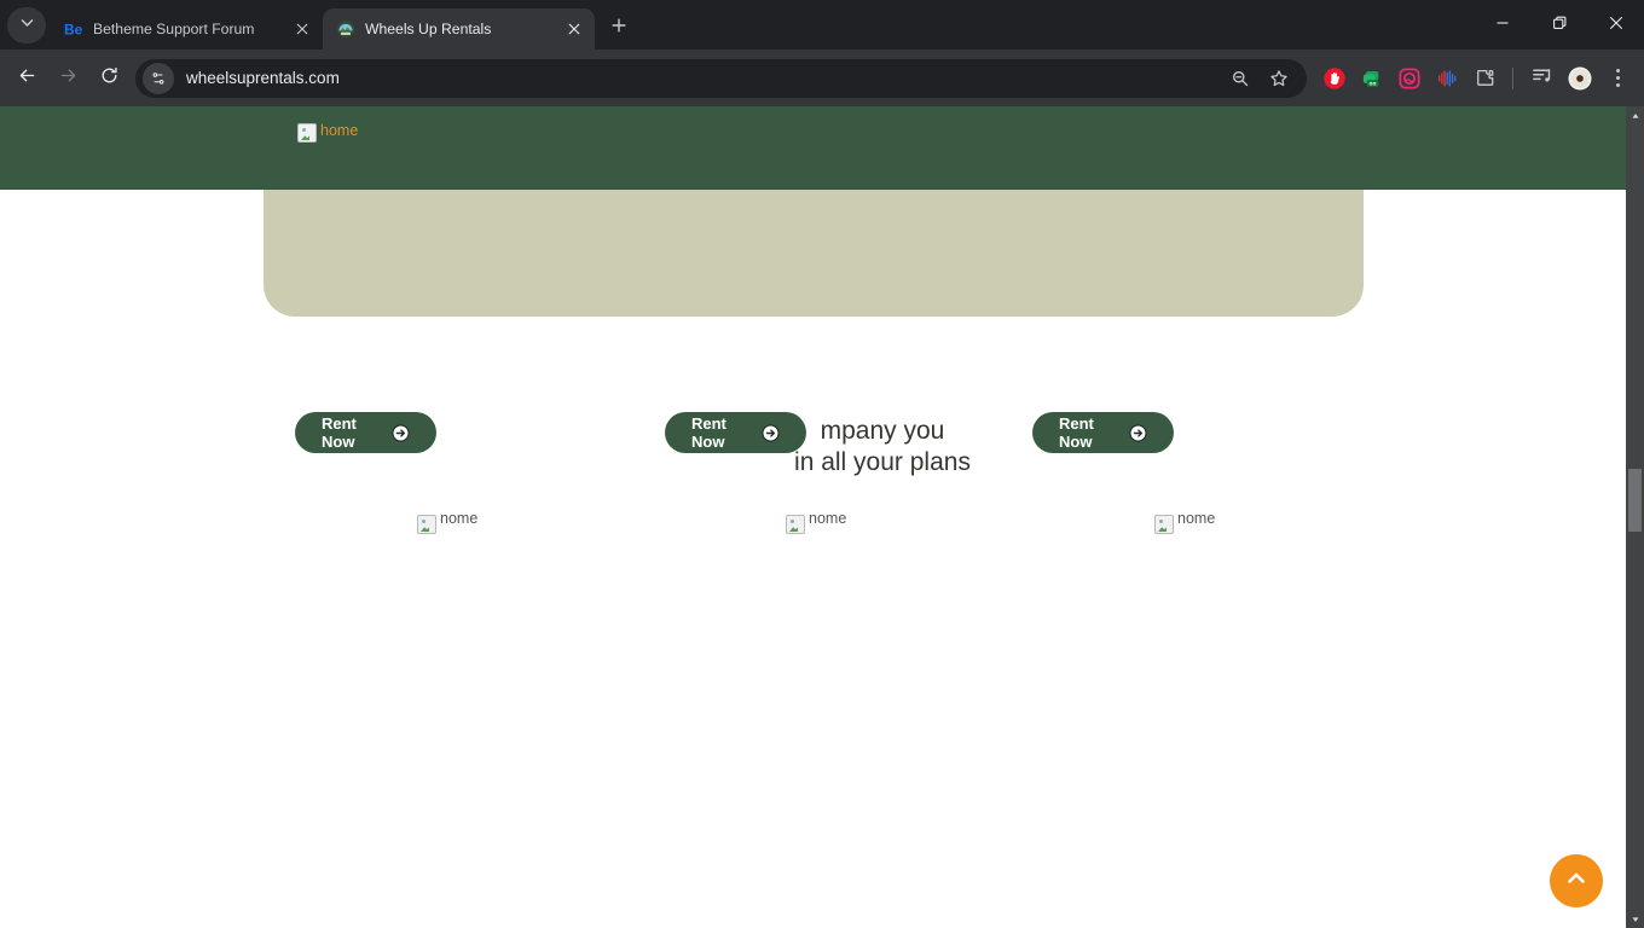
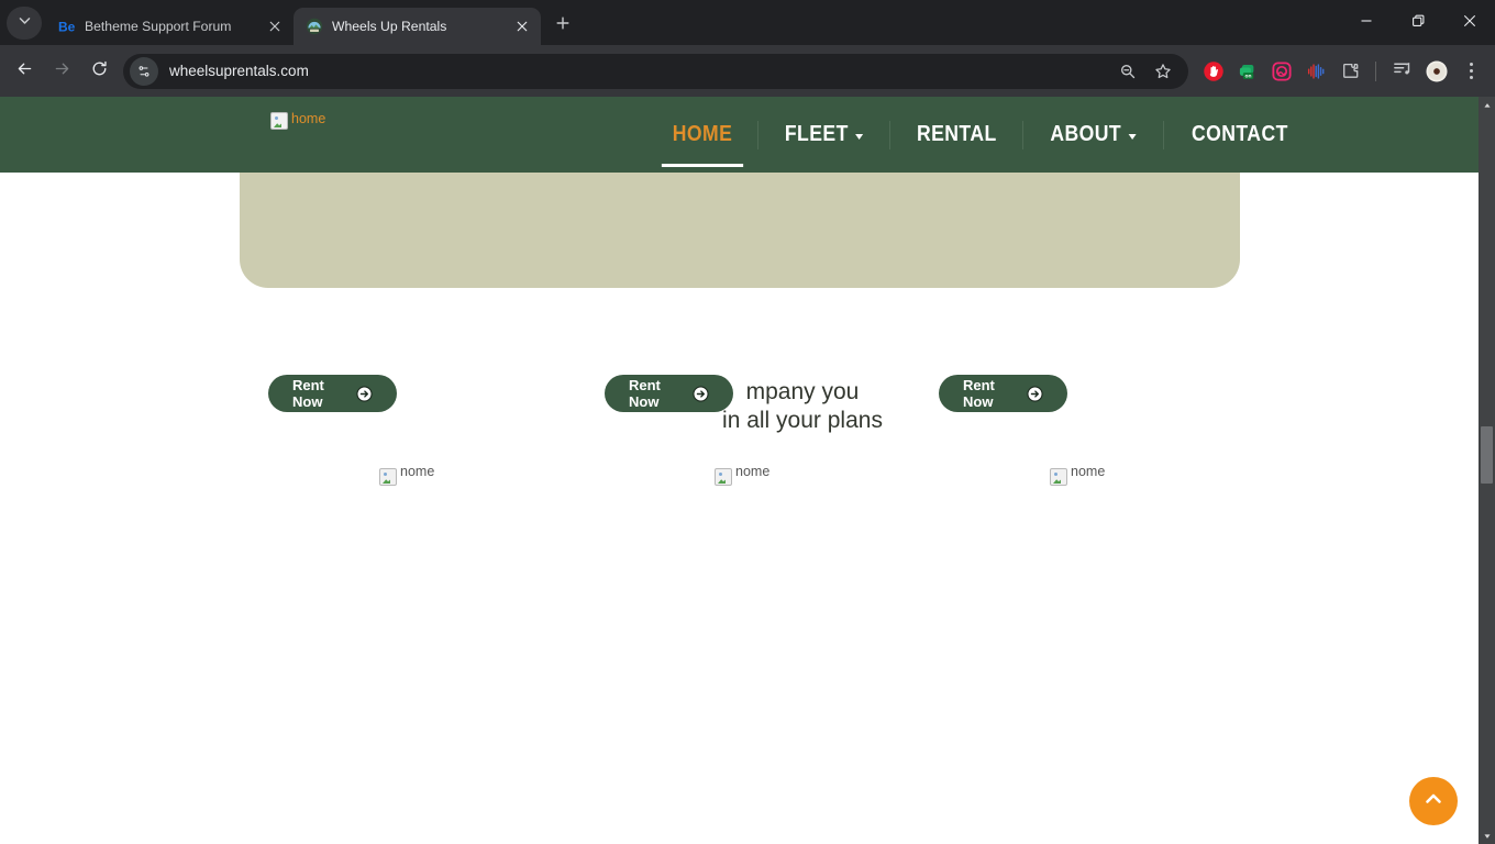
  Be
  Betheme Support Forum
  Wheels Up Rentals
  wheelsuprentals.com
  home
+ HOME
+ FLEET
+ RENTAL
+ ABOUT
+ CONTACT
  mpany you
  in all your plans
  Rent Now
  Rent Now
  Rent Now
  home
  home
  home
